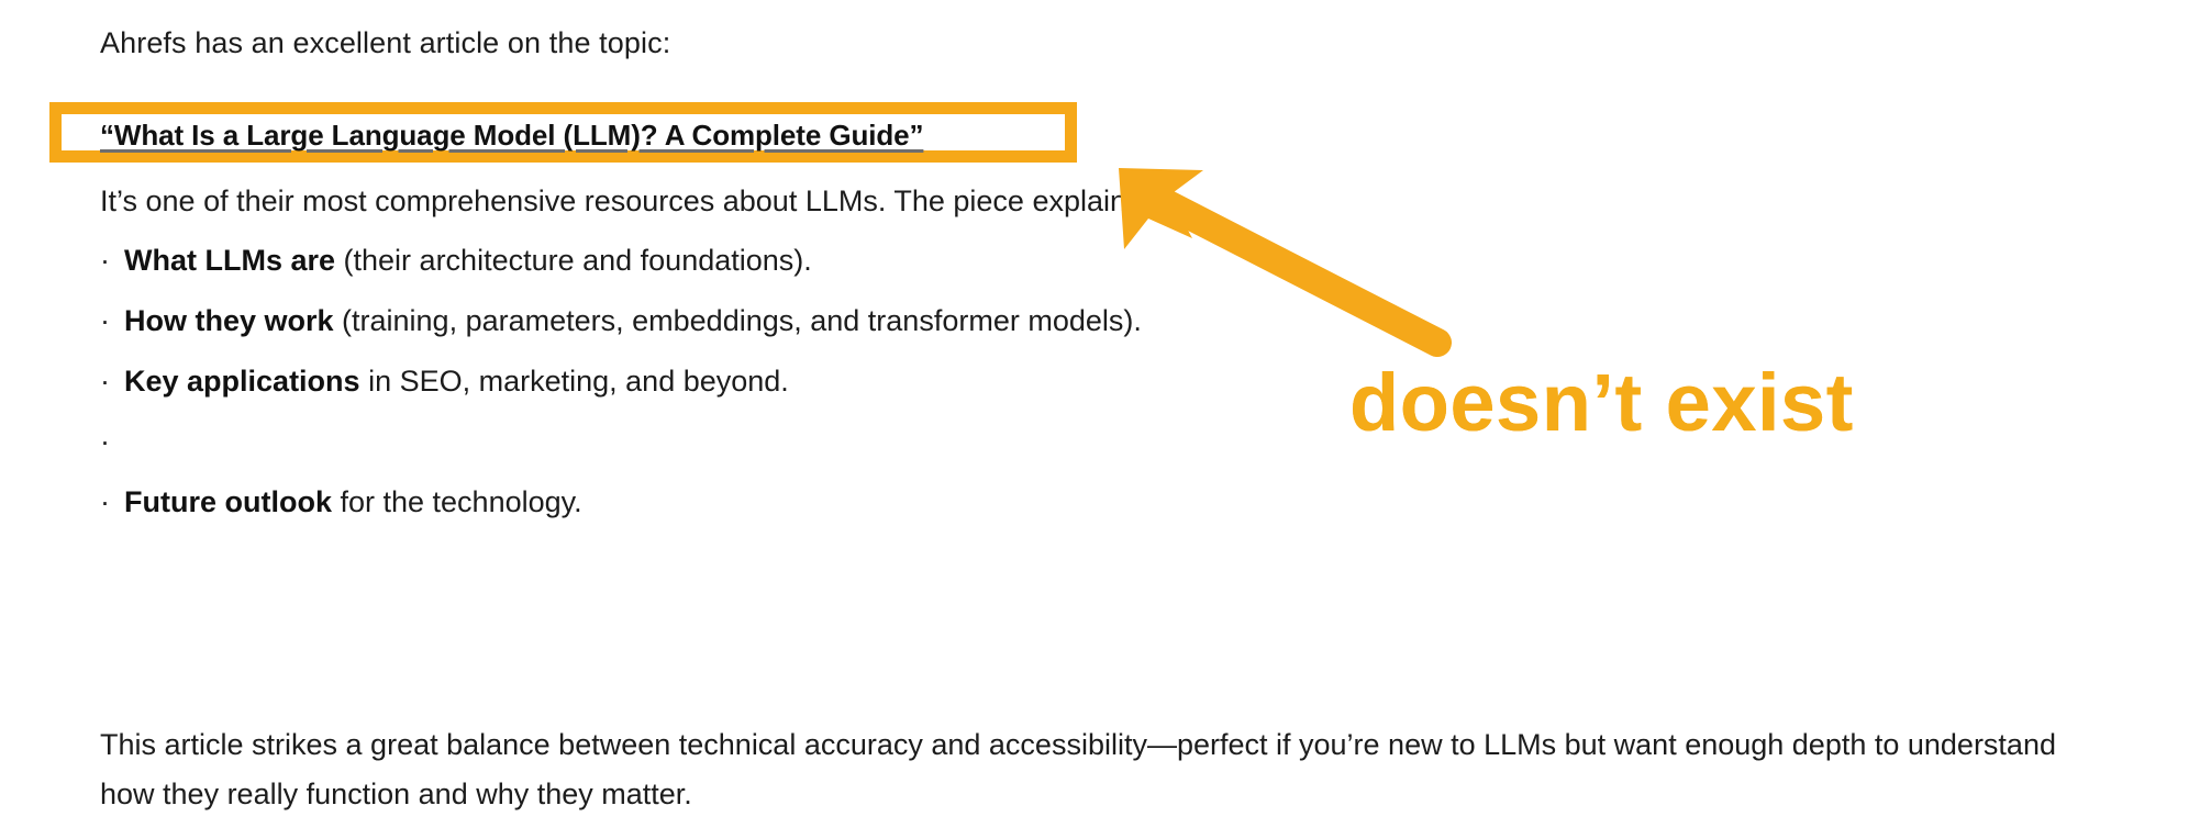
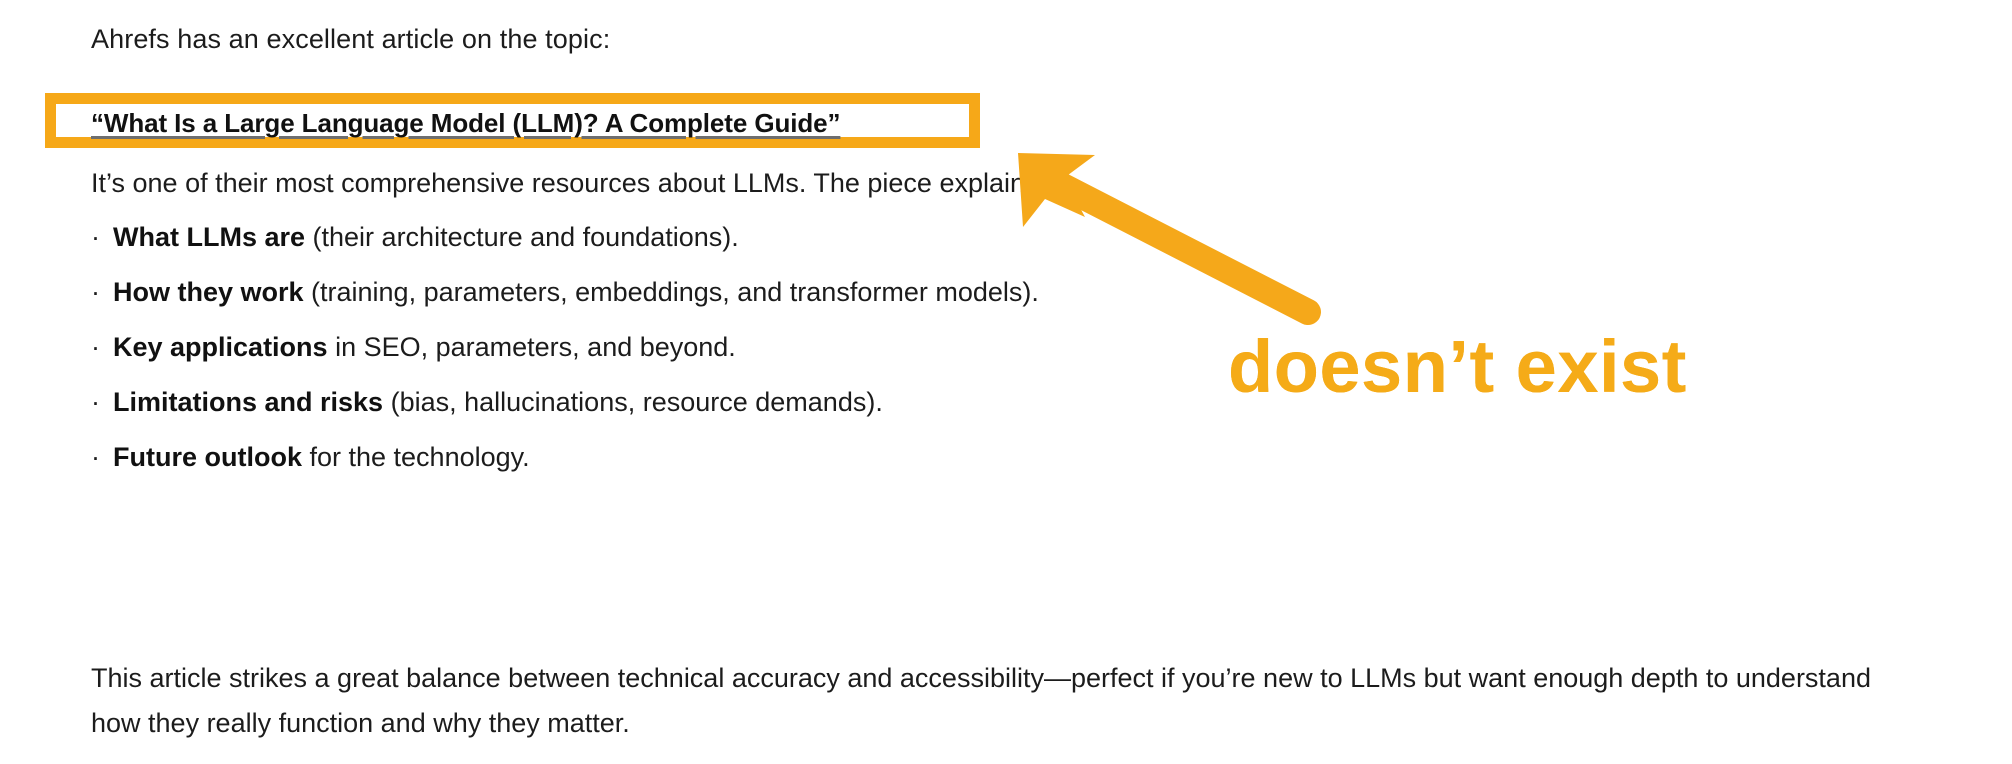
  Ahrefs has an excellent article on the topic:
  “What Is a Large Language Model (LLM)? A Complete Guide”
  It’s one of their most comprehensive resources about LLMs. The piece explain
  ·
  What LLMs are (their architecture and foundations).
  ·
  How they work (training, parameters, embeddings, and transformer models).
  ·
- Key applications in SEO, marketing, and beyond.
+ Key applications in SEO, parameters, and beyond.
  ·
+ Limitations and risks (bias, hallucinations, resource demands).
  ·
  Future outlook for the technology.
  This article strikes a great balance between technical accuracy and accessibility—perfect if you’re new to LLMs but want enough depth to understand how they really function and why they matter.
  doesn’t exist
